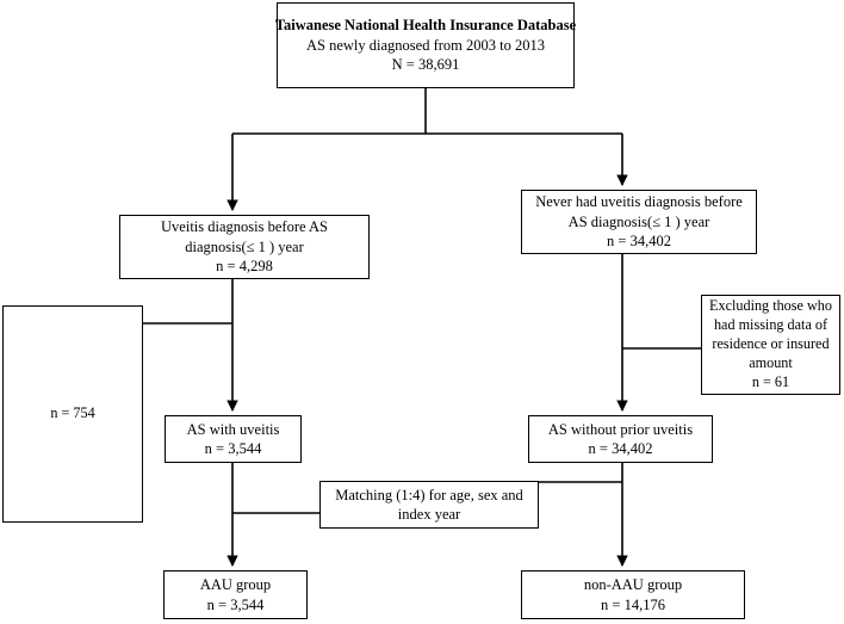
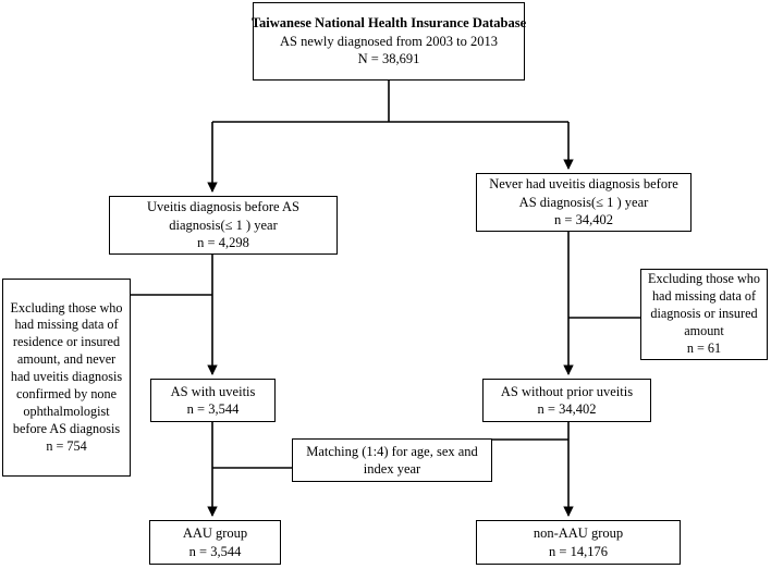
  Taiwanese National Health Insurance Database
  AS newly diagnosed from 2003 to 2013
  N = 38,691
  Uveitis diagnosis before AS
  diagnosis(≤ 1 ) year
  n = 4,298
  Never had uveitis diagnosis before
  AS diagnosis(≤ 1 ) year
  n = 34,402
+ Excluding those who had missing data of residence or insured amount, and never had uveitis diagnosis confirmed by none ophthalmologist before AS diagnosis
  n = 754
- Excluding those who had missing data of residence or insured amount
+ Excluding those who had missing data of diagnosis or insured amount
  n = 61
  AS with uveitis
  n = 3,544
  AS without prior uveitis
  n = 34,402
  Matching (1:4) for age, sex and
  index year
  AAU group
  n = 3,544
  non-AAU group
  n = 14,176
